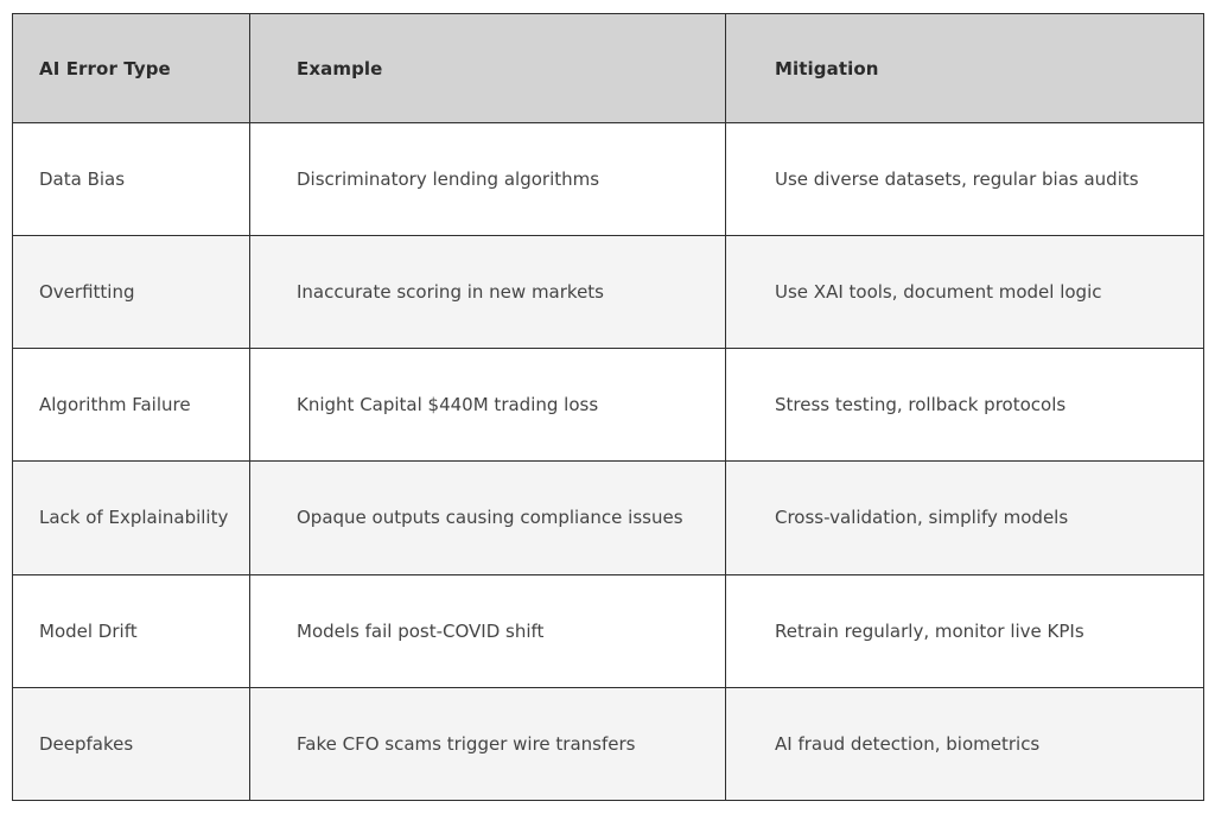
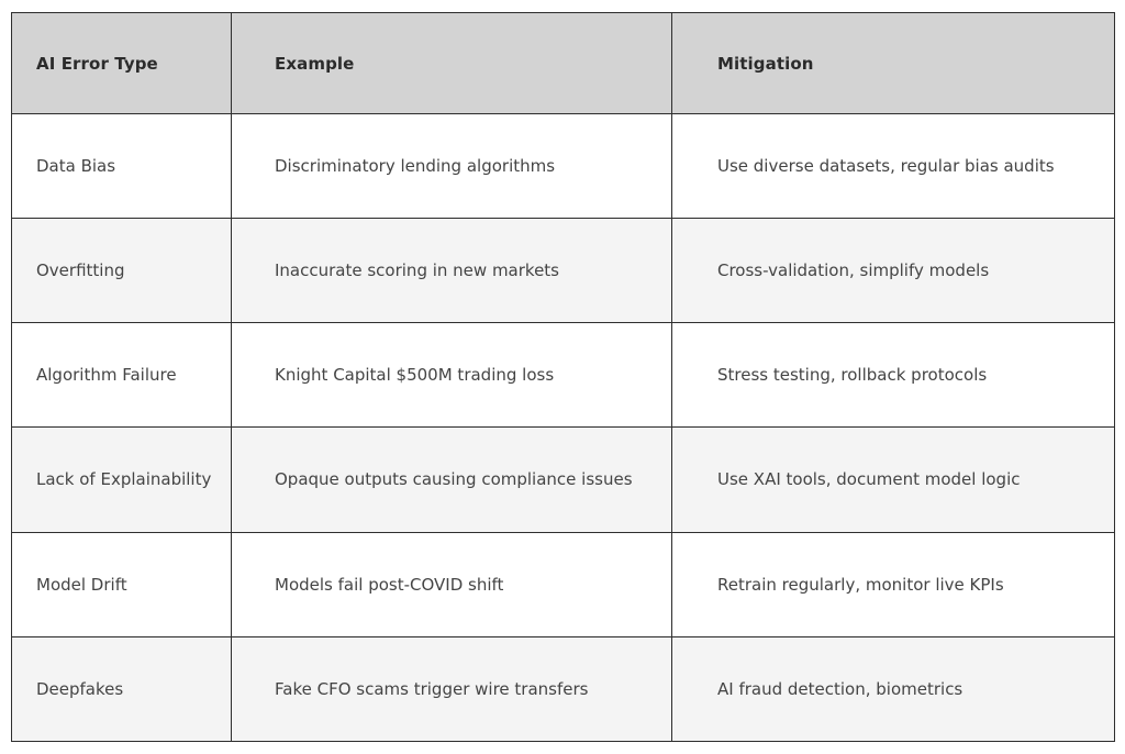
  AI Error Type	Example	Mitigation
  Data Bias	Discriminatory lending algorithms	Use diverse datasets, regular bias audits
- Overfitting	Inaccurate scoring in new markets	Use XAI tools, document model logic
+ Overfitting	Inaccurate scoring in new markets	Cross-validation, simplify models
- Algorithm Failure	Knight Capital $440M trading loss	Stress testing, rollback protocols
+ Algorithm Failure	Knight Capital $500M trading loss	Stress testing, rollback protocols
- Lack of Explainability	Opaque outputs causing compliance issues	Cross-validation, simplify models
+ Lack of Explainability	Opaque outputs causing compliance issues	Use XAI tools, document model logic
  Model Drift	Models fail post-COVID shift	Retrain regularly, monitor live KPIs
  Deepfakes	Fake CFO scams trigger wire transfers	AI fraud detection, biometrics
